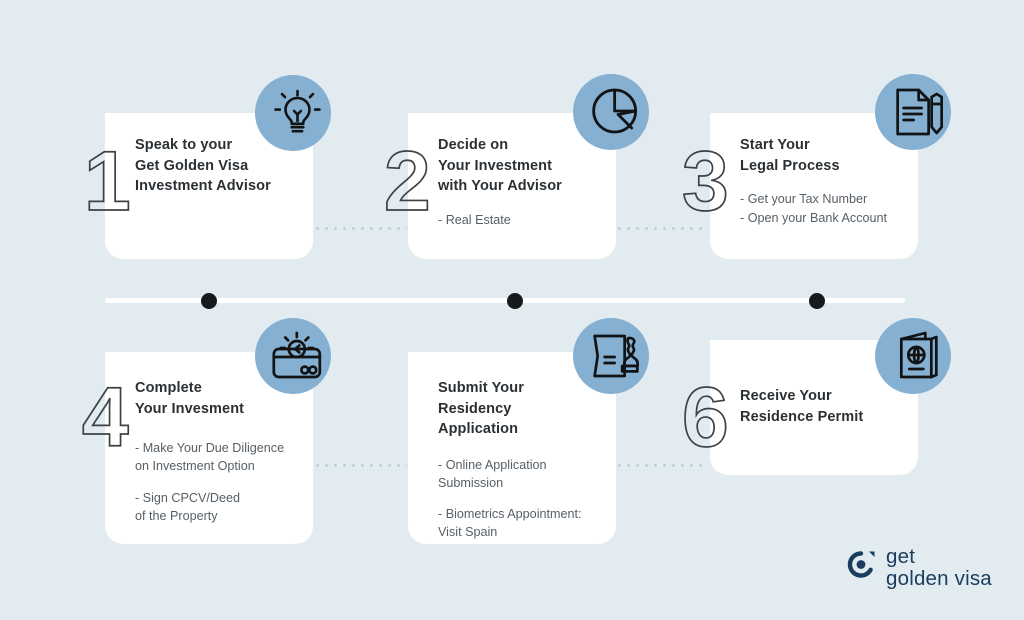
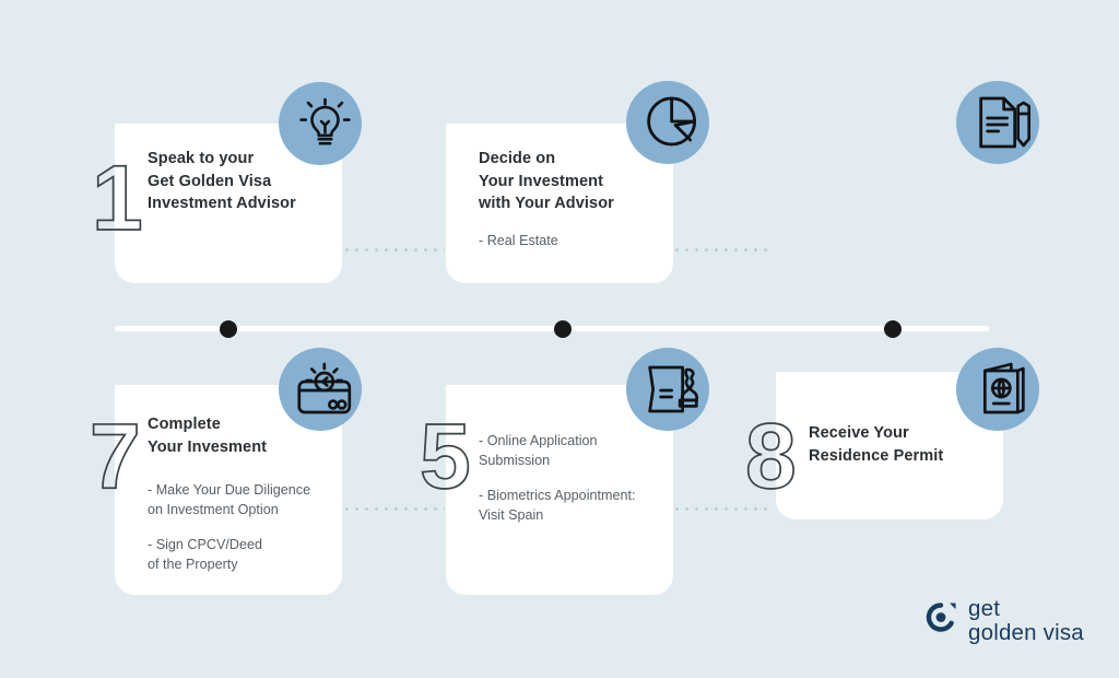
  Speak to your
  Get Golden Visa
  Investment Advisor
  1
  Decide on
  Your Investment
  with Your Advisor
  - Real Estate
- 2
- Start Your
- Legal Process
- - Get your Tax Number
- - Open your Bank Account
- 3
  Complete
  Your Invesment
  - Make Your Due Diligence
  on Investment Option
  - Sign CPCV/Deed
  of the Property
- 4
+ 7
- Submit Your
- Residency
- Application
  - Online Application
  Submission
  - Biometrics Appointment:
  Visit Spain
+ 5
  Receive Your
  Residence Permit
- 6
+ 8
  get
  golden visa
